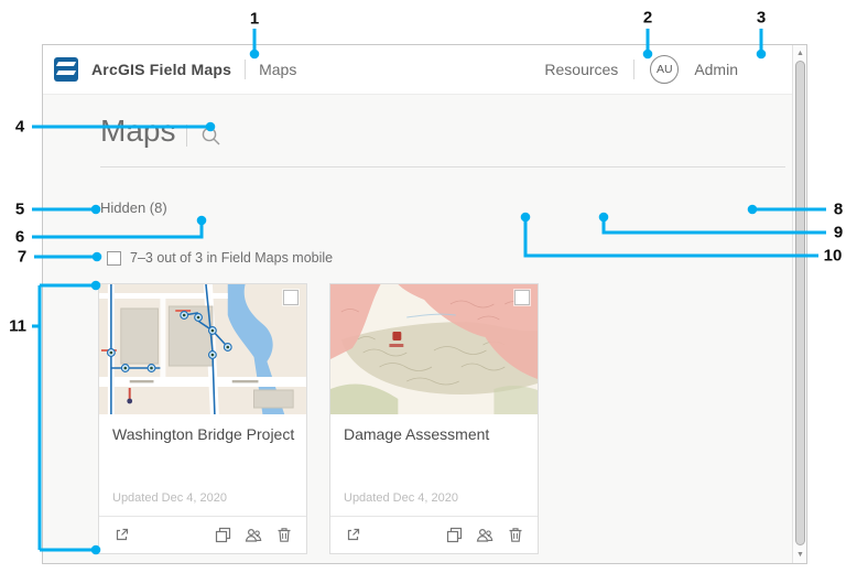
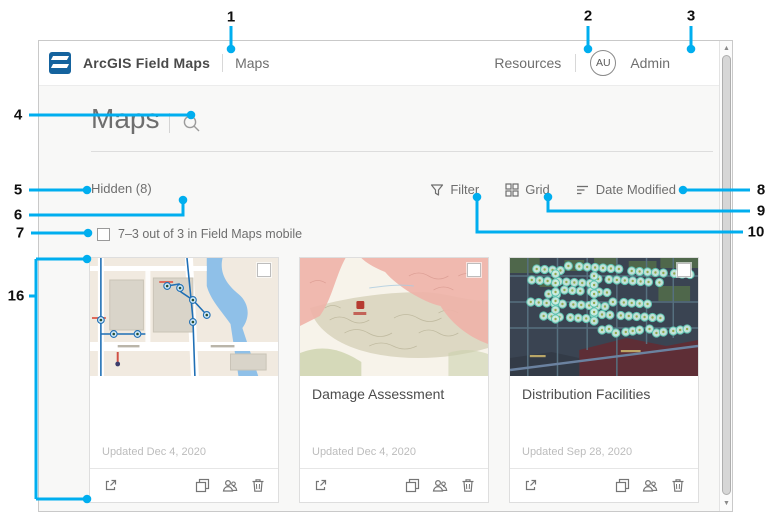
  ArcGIS Field Maps
  Maps
  Resources
  AU
  Admin
  Maps
  Hidden (8)
+ Filter
+ Grid
+ Date Modified
  7–3 out of 3 in Field Maps mobile
- Washington Bridge Project
  Updated Dec 4, 2020
  Damage Assessment
  Updated Dec 4, 2020
+ Distribution Facilities
+ Updated Sep 28, 2020
  1
  2
  3
  4
  5
  6
  7
  8
  9
  10
- 11
+ 16
